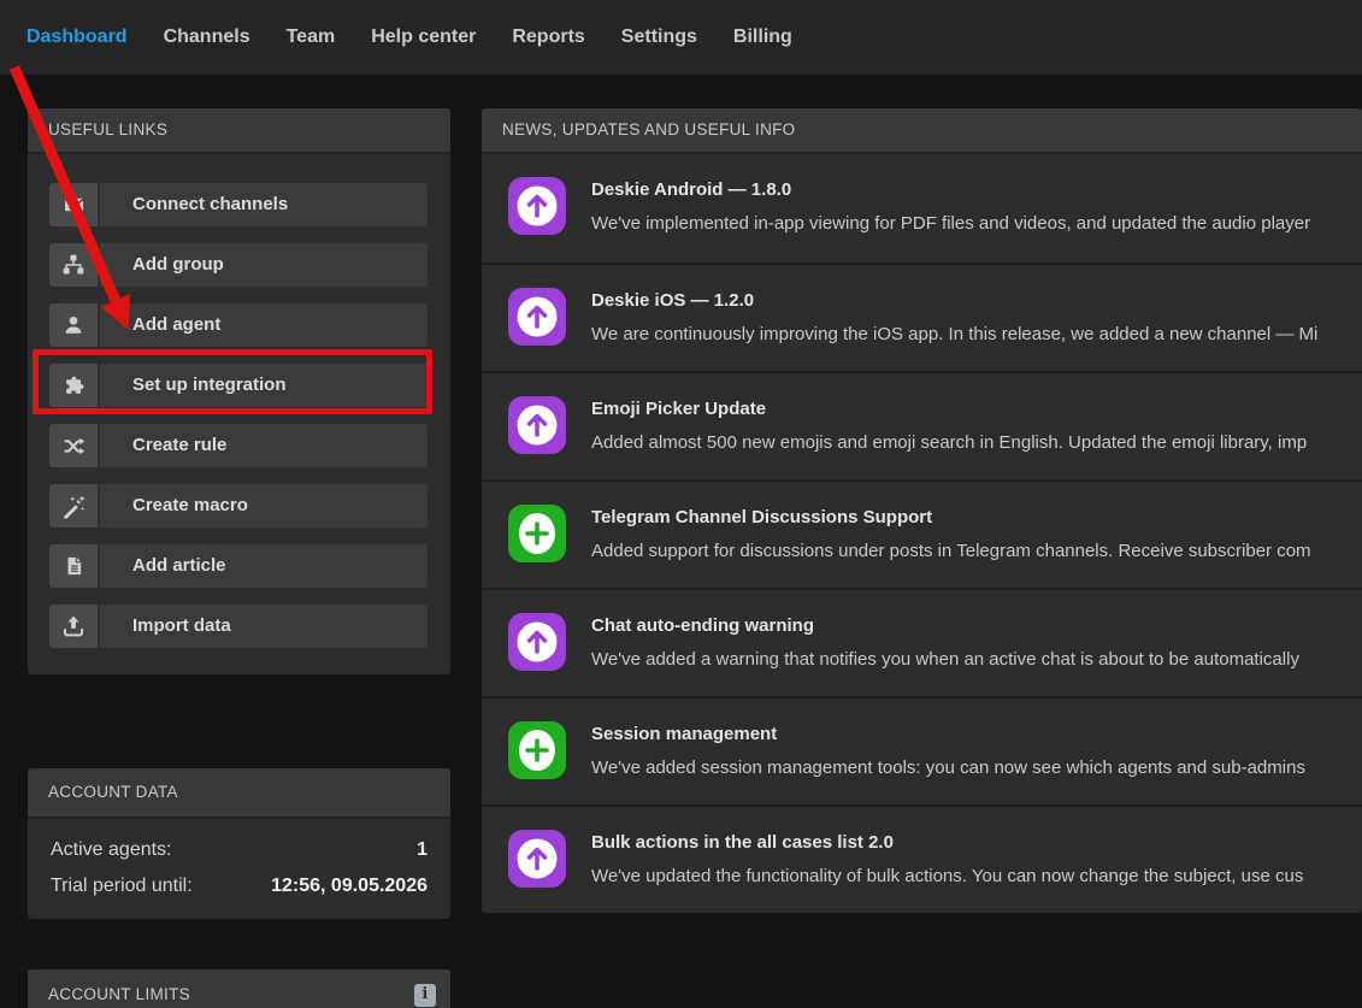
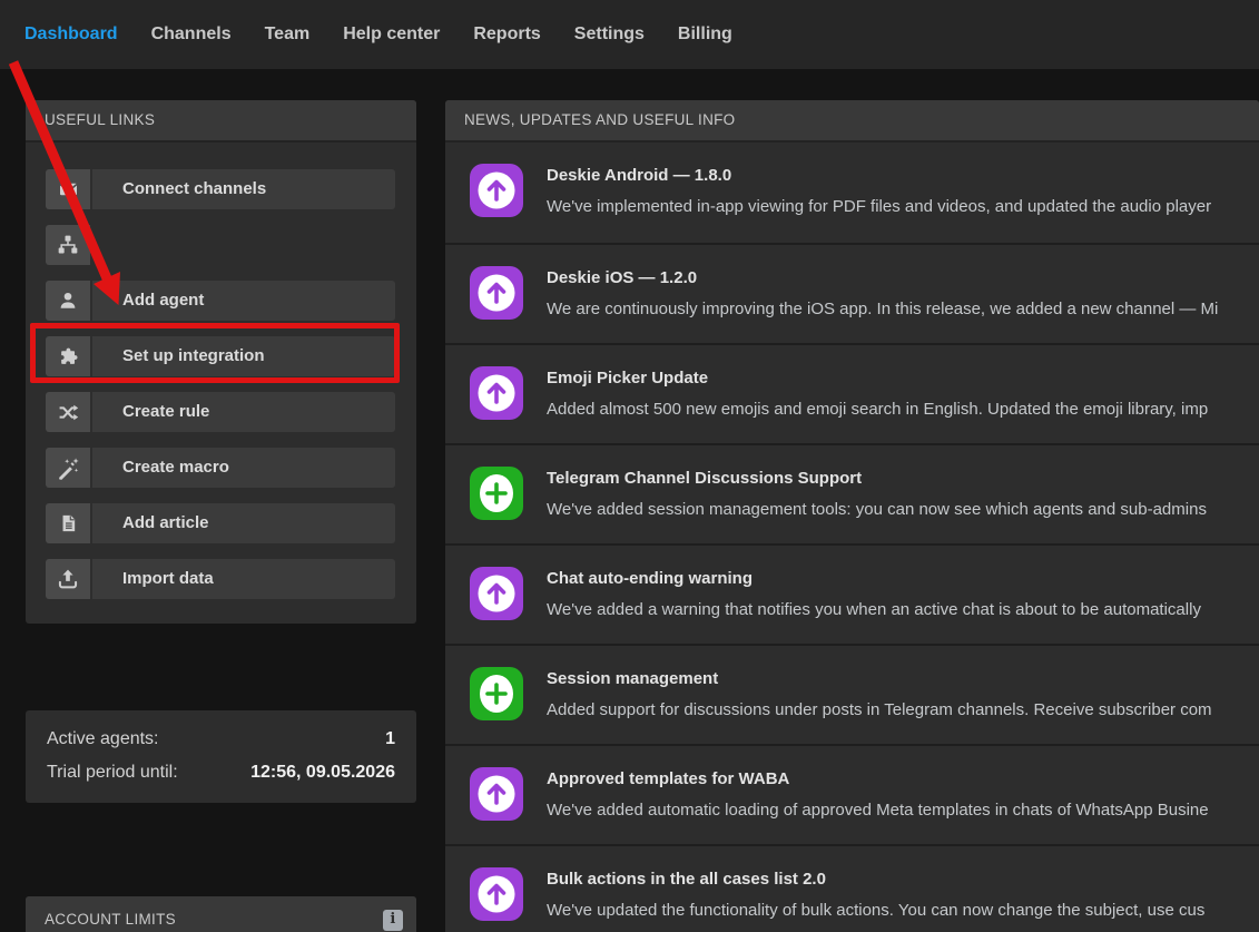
  Dashboard
  Channels
  Team
  Help center
  Reports
  Settings
  Billing
  USEFUL LINKS
  Connect channels
- Add group
  Add agent
  Set up integration
  Create rule
  Create macro
  Add article
  Import data
- ACCOUNT DATA
  Active agents:
  1
  Trial period until:
  12:56, 09.05.2026
  ACCOUNT LIMITS
  i
  NEWS, UPDATES AND USEFUL INFO
  Deskie Android — 1.8.0
  We've implemented in-app viewing for PDF files and videos, and updated the audio player
  Deskie iOS — 1.2.0
  We are continuously improving the iOS app. In this release, we added a new channel — Mi
  Emoji Picker Update
  Added almost 500 new emojis and emoji search in English. Updated the emoji library, imp
  Telegram Channel Discussions Support
- Added support for discussions under posts in Telegram channels. Receive subscriber com
+ We've added session management tools: you can now see which agents and sub-admins
  Chat auto-ending warning
  We've added a warning that notifies you when an active chat is about to be automatically
  Session management
- We've added session management tools: you can now see which agents and sub-admins
+ Added support for discussions under posts in Telegram channels. Receive subscriber com
+ Approved templates for WABA
+ We've added automatic loading of approved Meta templates in chats of WhatsApp Busine
  Bulk actions in the all cases list 2.0
  We've updated the functionality of bulk actions. You can now change the subject, use cus
